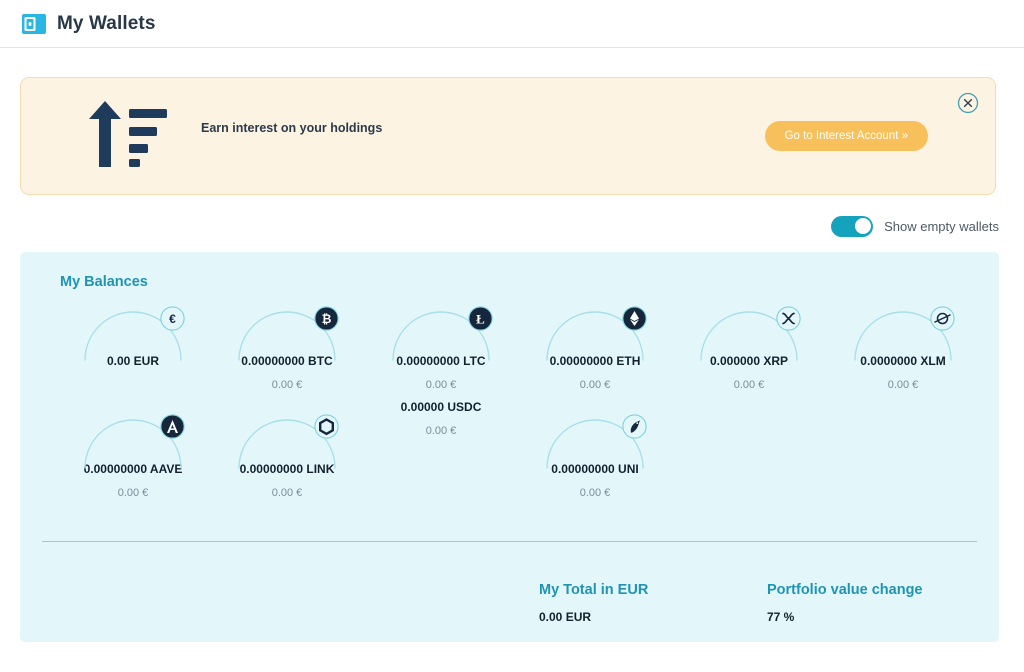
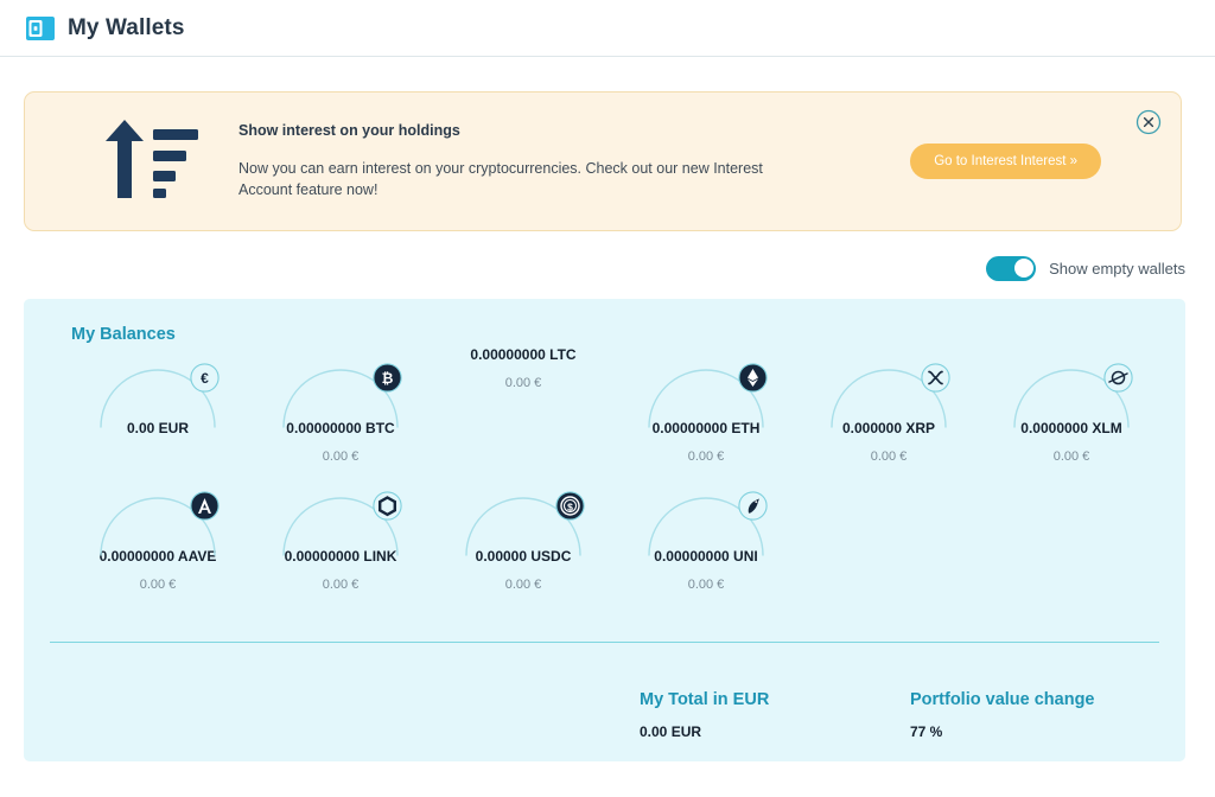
  My Wallets
- Earn interest on your holdings
+ Show interest on your holdings
+ Now you can earn interest on your cryptocurrencies. Check out our new Interest Account feature now!
- Go to Interest Account »
+ Go to Interest Interest »
  Show empty wallets
  My Balances
  €
  0.00 EUR
  ₿
  0.00000000 BTC
  0.00 €
- Ł
  0.00000000 LTC
  0.00 €
  0.00000000 ETH
  0.00 €
  0.000000 XRP
  0.00 €
  0.0000000 XLM
  0.00 €
  0.00000000 AAVE
  0.00 €
  0.00000000 LINK
  0.00 €
+ $
  0.00000 USDC
  0.00 €
  0.00000000 UNI
  0.00 €
  My Total in EUR
  0.00 EUR
  Portfolio value change
  77 %
